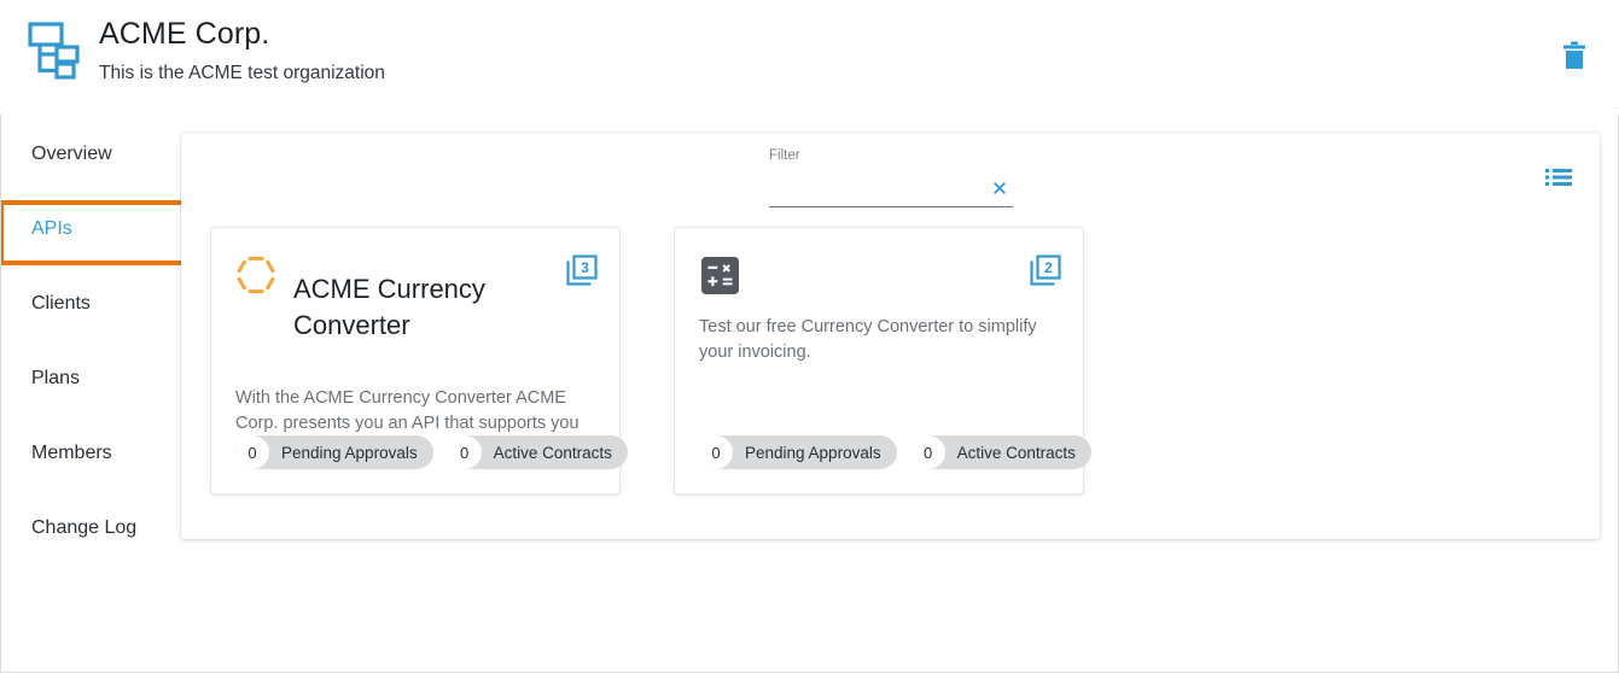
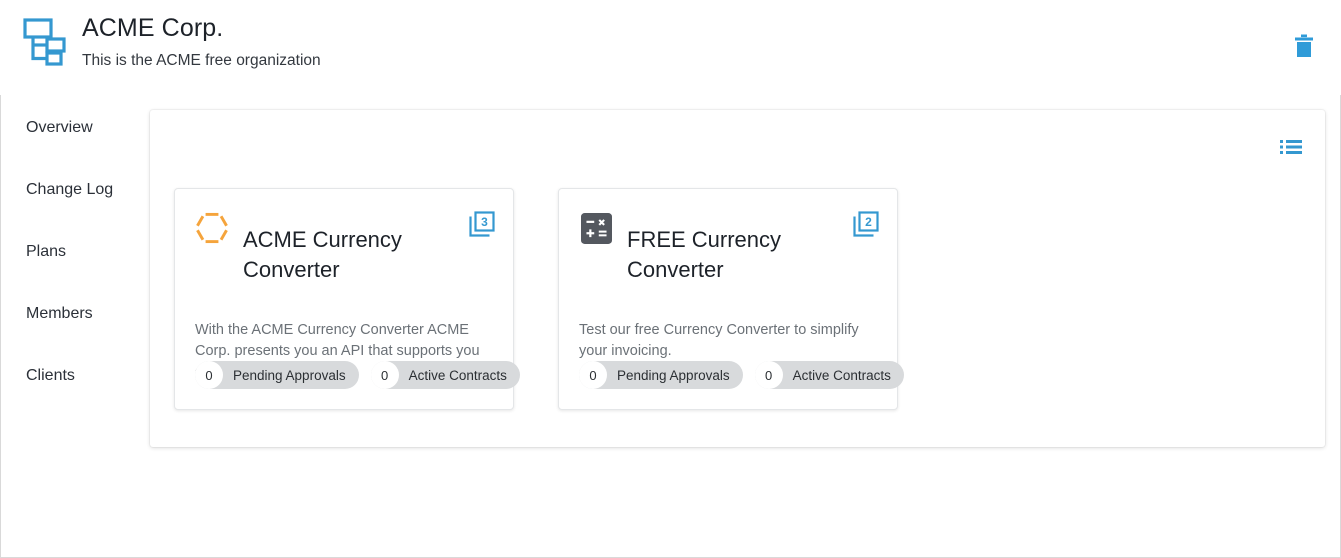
  ACME Corp.
- This is the ACME test organization
+ This is the ACME free organization
  Overview
- APIs
- Clients
+ Change Log
  Plans
  Members
- Change Log
+ Clients
- Filter
  ACME Currency Converter
  3
  With the ACME Currency Converter ACME Corp. presents you an API that supports you
  0
  Pending Approvals
  0
  Active Contracts
+ FREE Currency Converter
  2
  Test our free Currency Converter to simplify your invoicing.
  0
  Pending Approvals
  0
  Active Contracts
